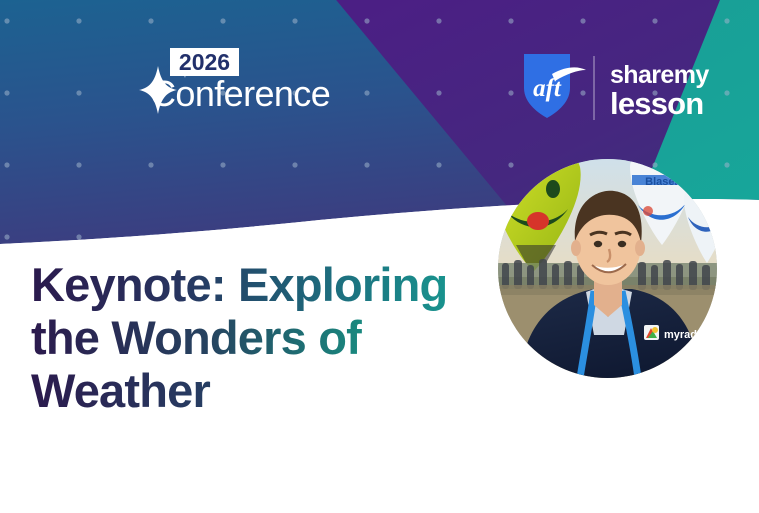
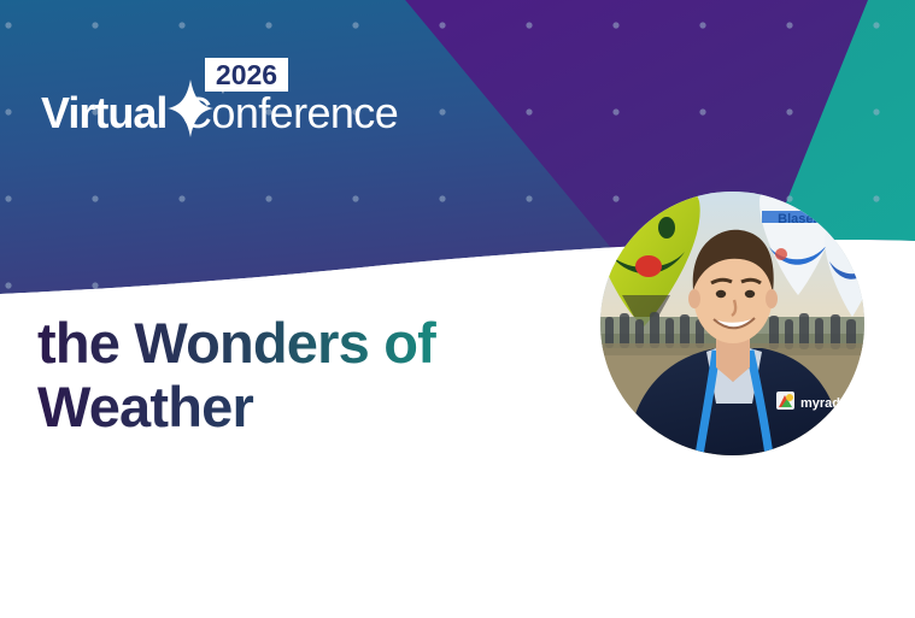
  2026
+ Virtual
  Conference
- aft
- sharemy
- lesson
- Keynote: Exploring
  the Wonders of
  Weather
  Blase
  myrad
